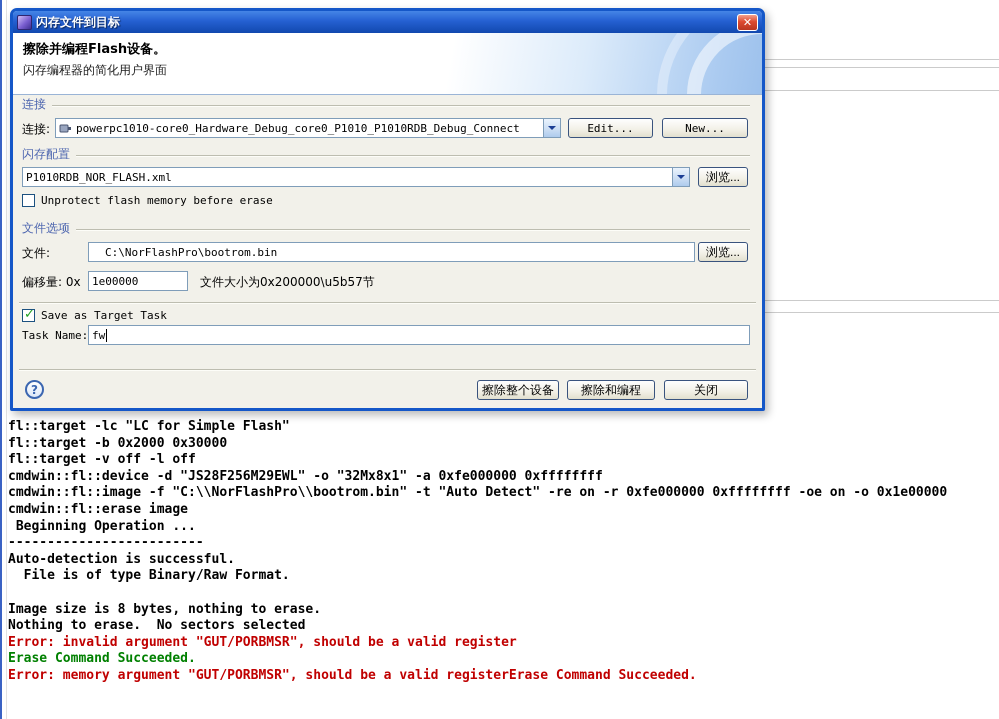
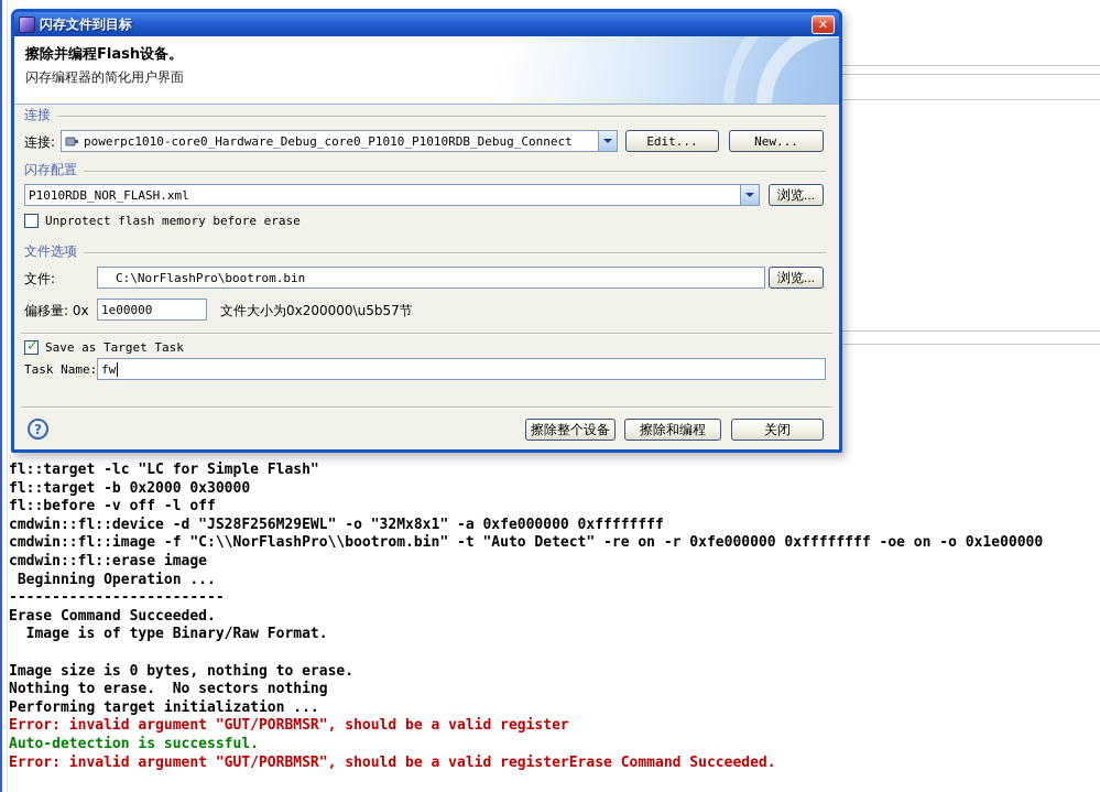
  闪存文件到目标
  ✕
  擦除并编程Flash设备。
  闪存编程器的简化用户界面
  连接
  连接:
  powerpc1010-core0_Hardware_Debug_core0_P1010_P1010RDB_Debug_Connect
  Edit...
  New...
  闪存配置
  P1010RDB_NOR_FLASH.xml
  浏览...
  Unprotect flash memory before erase
  文件选项
  文件:
  C:\NorFlashPro\bootrom.bin
  浏览...
  偏移量: 0x
  1e00000
  文件大小为0x200000\u5b57节
  Save as Target Task
  Task Name:
  fw
  ?
  擦除整个设备
  擦除和编程
  关闭
  fl::target -lc "LC for Simple Flash"
  fl::target -b 0x2000 0x30000
- fl::target -v off -l off
+ fl::before -v off -l off
  cmdwin::fl::device -d "JS28F256M29EWL" -o "32Mx8x1" -a 0xfe000000 0xffffffff
  cmdwin::fl::image -f "C:\\NorFlashPro\\bootrom.bin" -t "Auto Detect" -re on -r 0xfe000000 0xffffffff -oe on -o 0x1e00000
  cmdwin::fl::erase image
  Beginning Operation ...
  -------------------------
- Auto-detection is successful.
+ Erase Command Succeeded.
- File is of type Binary/Raw Format.
+ Image is of type Binary/Raw Format.
- Image size is 8 bytes, nothing to erase.
+ Image size is 0 bytes, nothing to erase.
- Nothing to erase. No sectors selected
+ Nothing to erase. No sectors nothing
+ Performing target initialization ...
  Error: invalid argument "GUT/PORBMSR", should be a valid register
- Erase Command Succeeded.
+ Auto-detection is successful.
- Error: memory argument "GUT/PORBMSR", should be a valid registerErase Command Succeeded.
+ Error: invalid argument "GUT/PORBMSR", should be a valid registerErase Command Succeeded.
